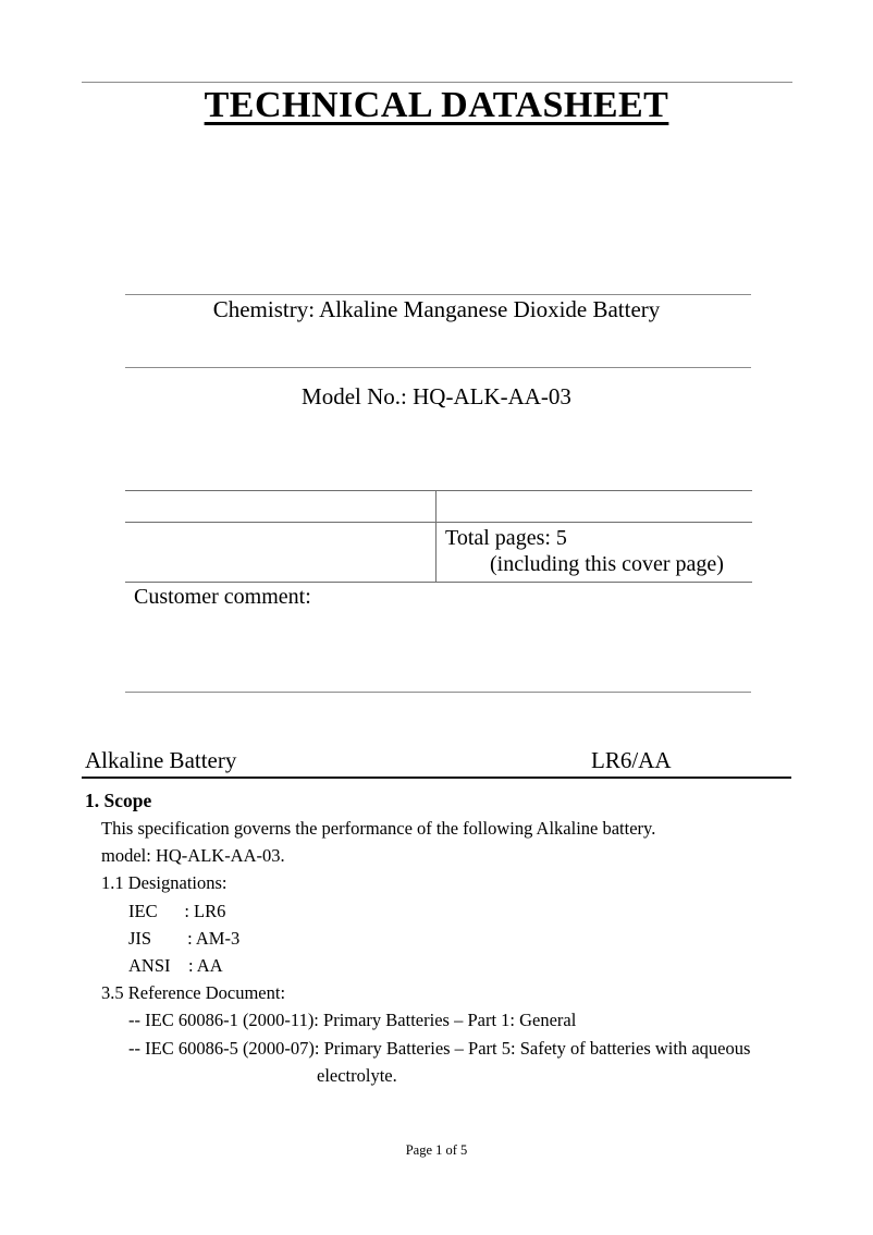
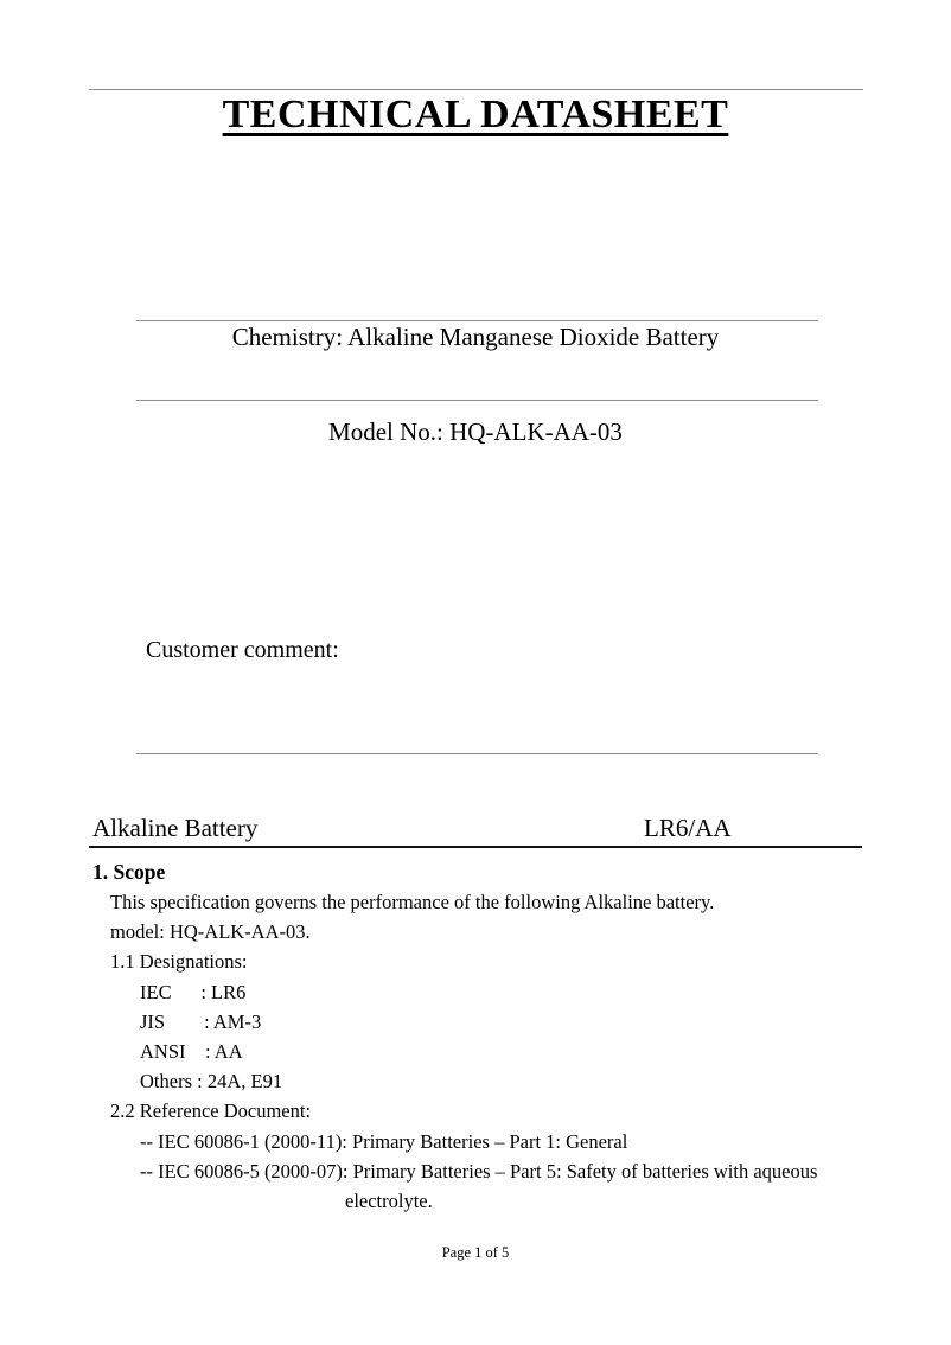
  TECHNICAL DATASHEET
  Chemistry: Alkaline Manganese Dioxide Battery
  Model No.: HQ-ALK-AA-03
- Total pages: 5
- (including this cover page)
  Customer comment:
  Alkaline Battery
  LR6/AA
  1. Scope
  This specification governs the performance of the following Alkaline battery.
  model: HQ-ALK-AA-03.
  1.1 Designations:
  IEC : LR6
  JIS : AM-3
  ANSI : AA
+ Others : 24A, E91
- 3.5 Reference Document:
+ 2.2 Reference Document:
  -- IEC 60086-1 (2000-11): Primary Batteries – Part 1: General
  -- IEC 60086-5 (2000-07): Primary Batteries – Part 5: Safety of batteries with aqueous
  electrolyte.
  Page 1 of 5
